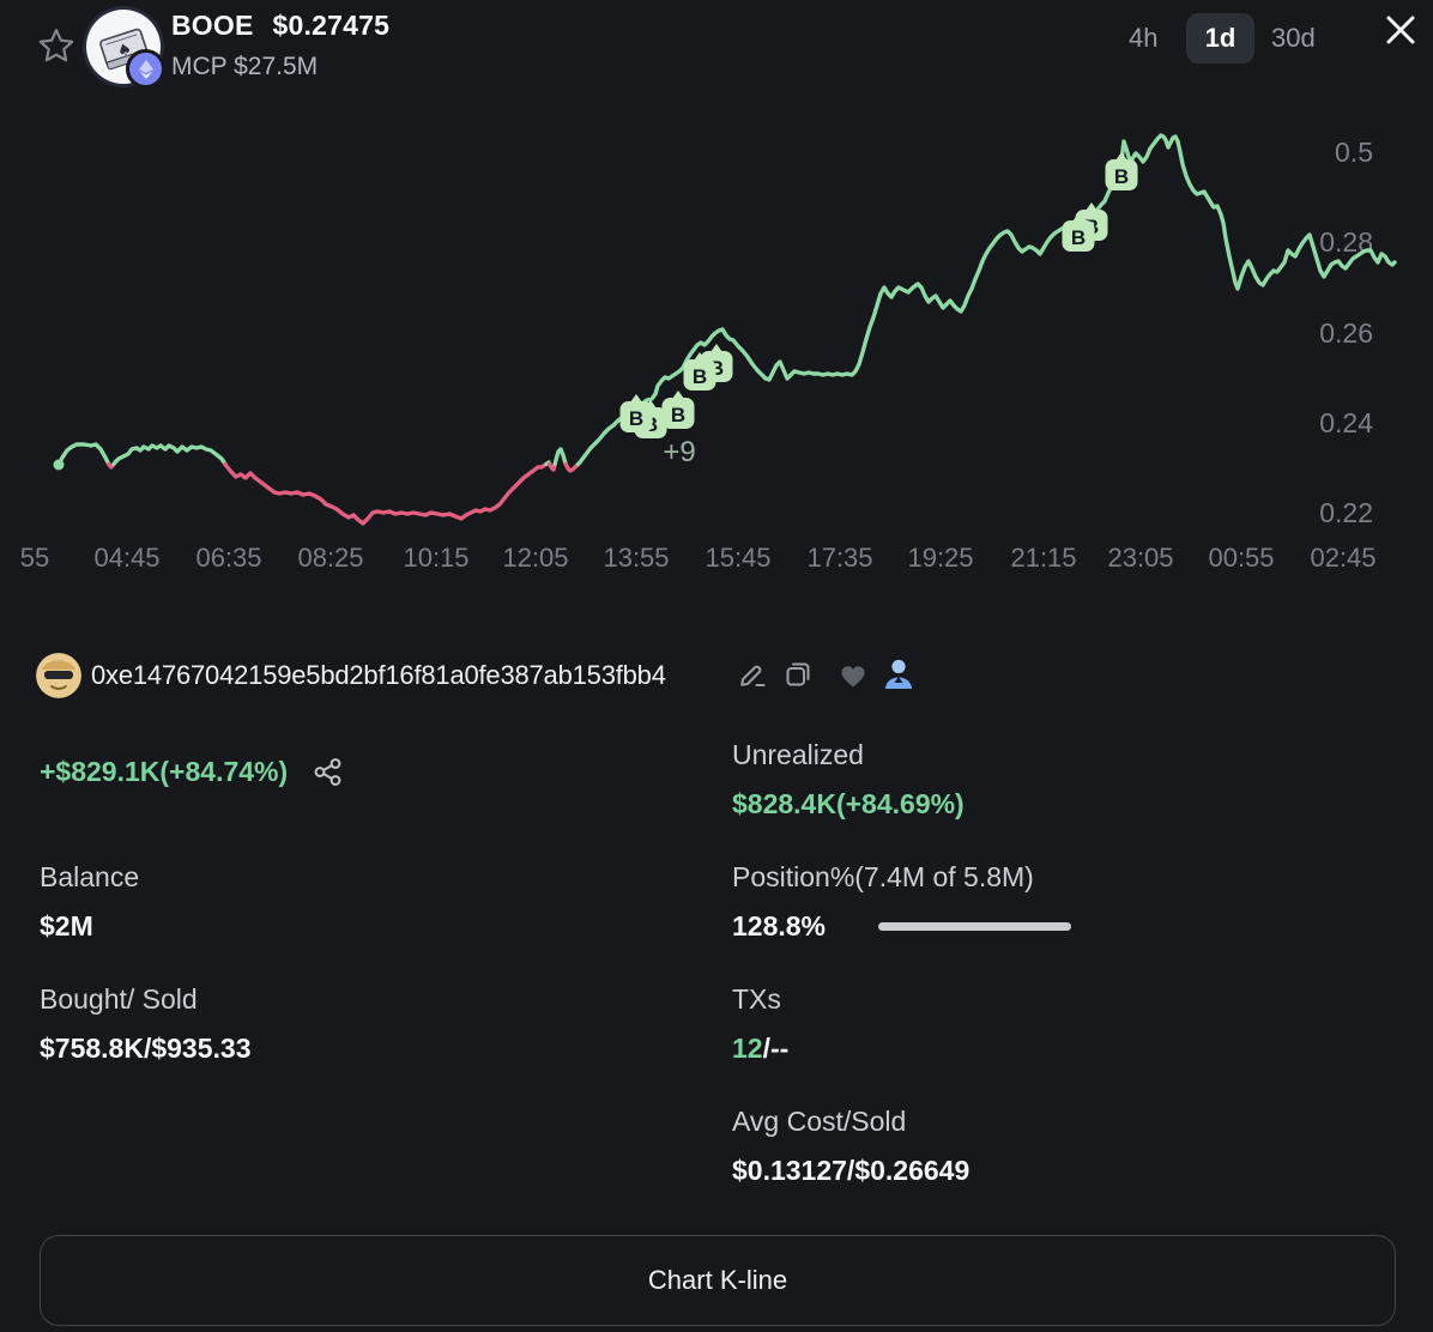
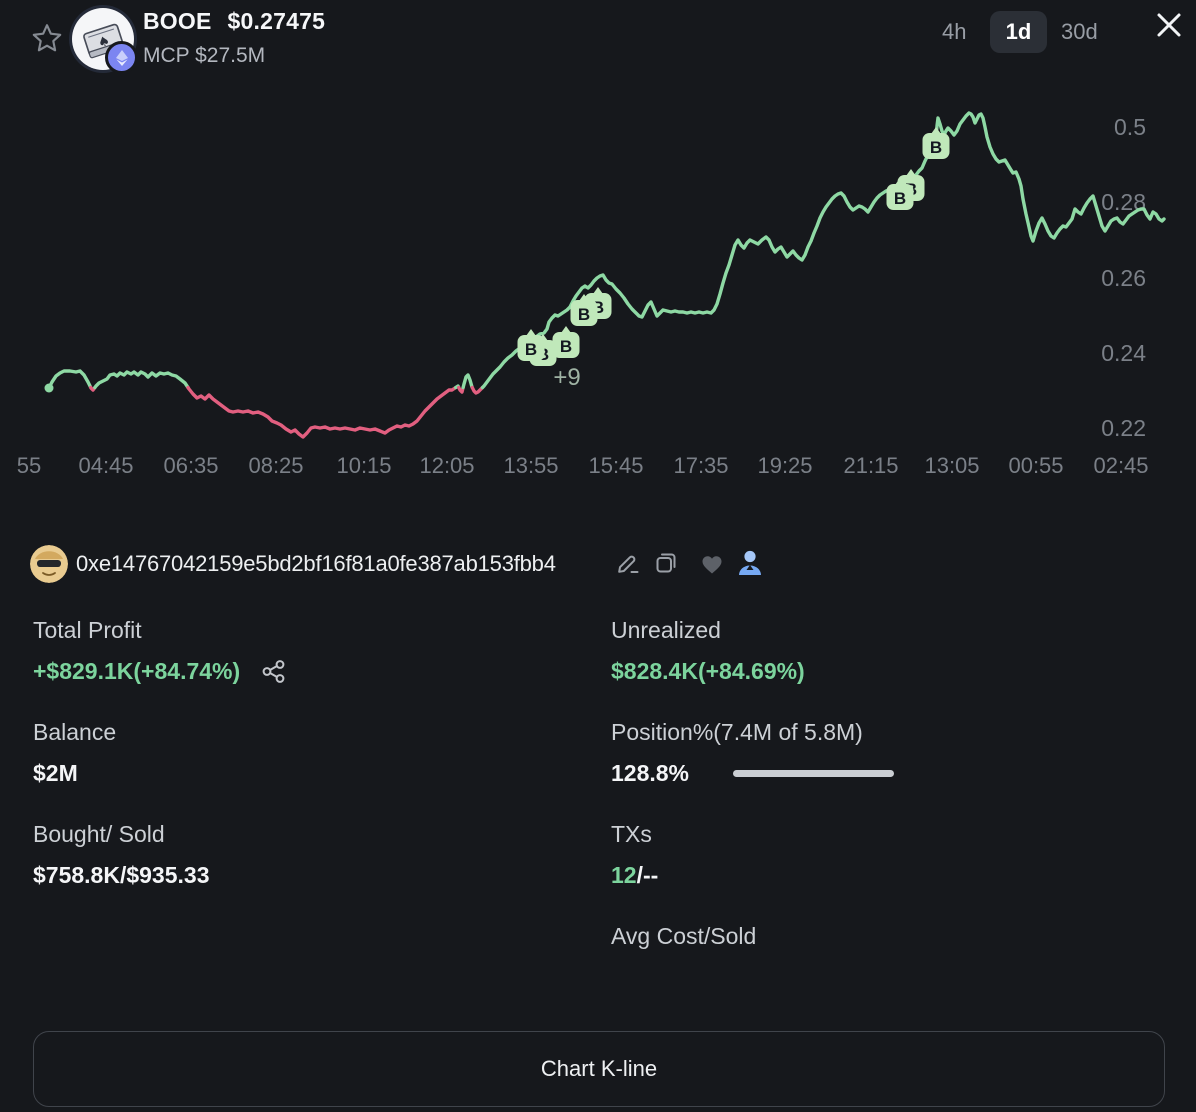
  BOOE $0.27475
  MCP $27.5M
  4h
  1d
  30d
  0.5
  0.28
  0.26
  0.24
  0.22
  55
  04:45
  06:35
  08:25
  10:15
  12:05
  13:55
  15:45
  17:35
  19:25
  21:15
- 23:05
+ 13:05
  00:55
  02:45
  B
  B
  B
  B
  B
  B
  +9
  0xe14767042159e5bd2bf16f81a0fe387ab153fbb4
+ Total Profit
  +$829.1K(+84.74%)
  Unrealized
  $828.4K(+84.69%)
  Balance
  $2M
  Position%(7.4M of 5.8M)
  128.8%
  Bought/ Sold
  $758.8K/$935.33
  TXs
  12/--
  Avg Cost/Sold
- $0.13127/$0.26649
  Chart K-line
